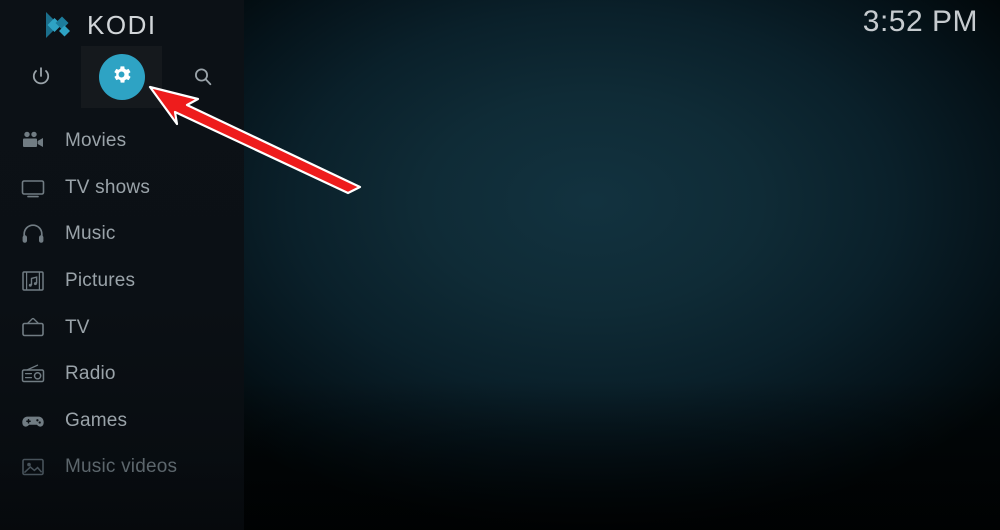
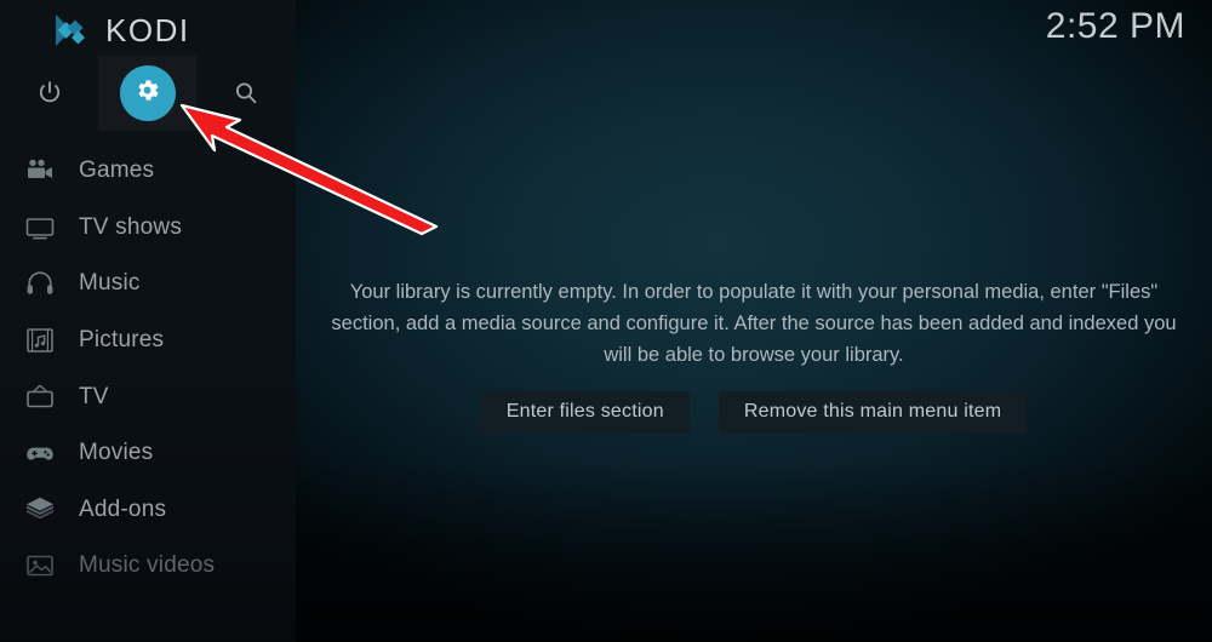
  KODI
- 3:52 PM
+ 2:52 PM
- Movies
+ Games
  TV shows
  Music
  Pictures
  TV
- Radio
- Games
+ Movies
+ Add-ons
  Music videos
+ Your library is currently empty. In order to populate it with your personal media, enter "Files" section, add a media source and configure it. After the source has been added and indexed you will be able to browse your library.
+ Enter files section
+ Remove this main menu item
